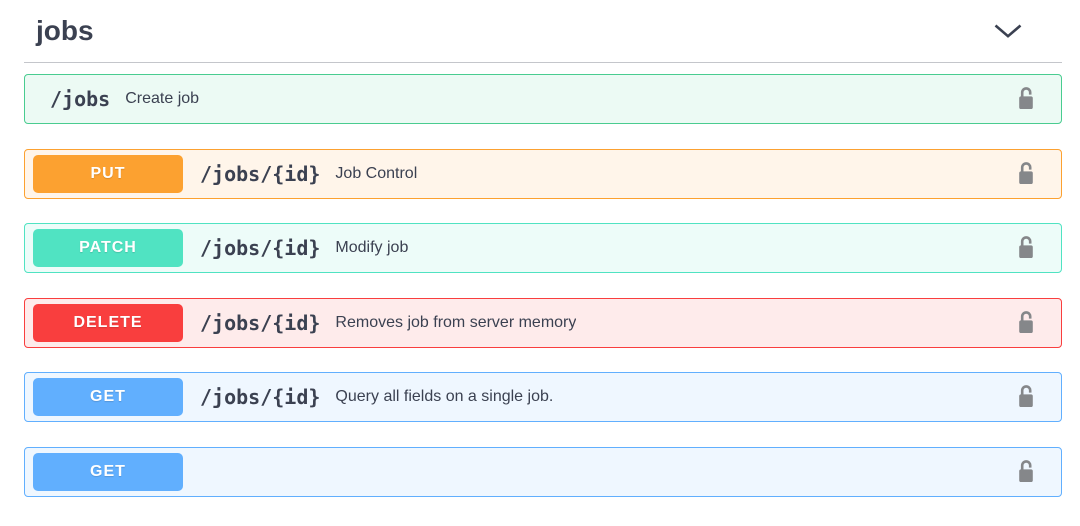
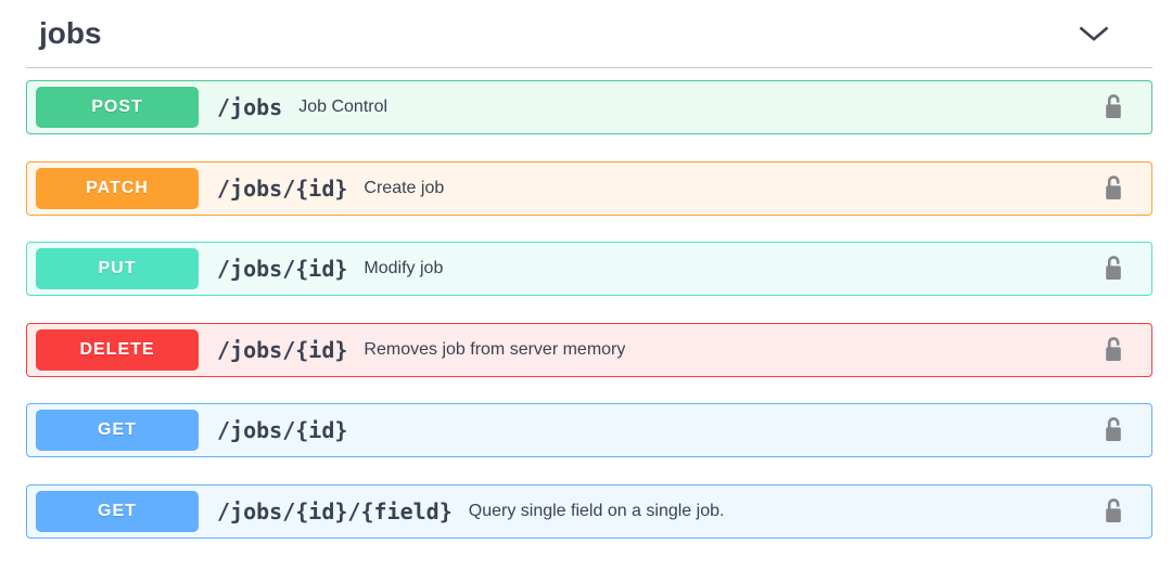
  jobs
+ POST
  /jobs
- Create job
+ Job Control
- PUT
+ PATCH
  /jobs/{id}
- Job Control
+ Create job
- PATCH
+ PUT
  /jobs/{id}
  Modify job
  DELETE
  /jobs/{id}
  Removes job from server memory
  GET
  /jobs/{id}
- Query all fields on a single job.
  GET
+ /jobs/{id}/{field}
+ Query single field on a single job.
